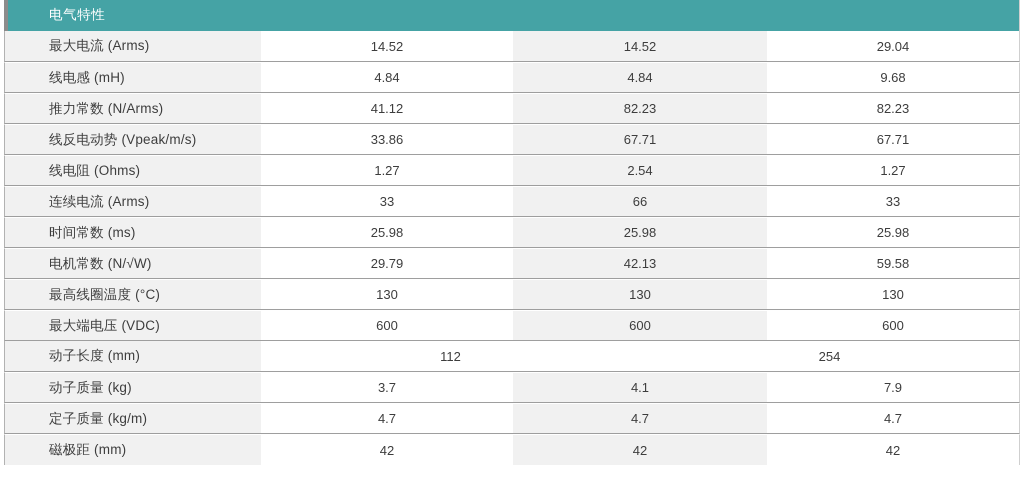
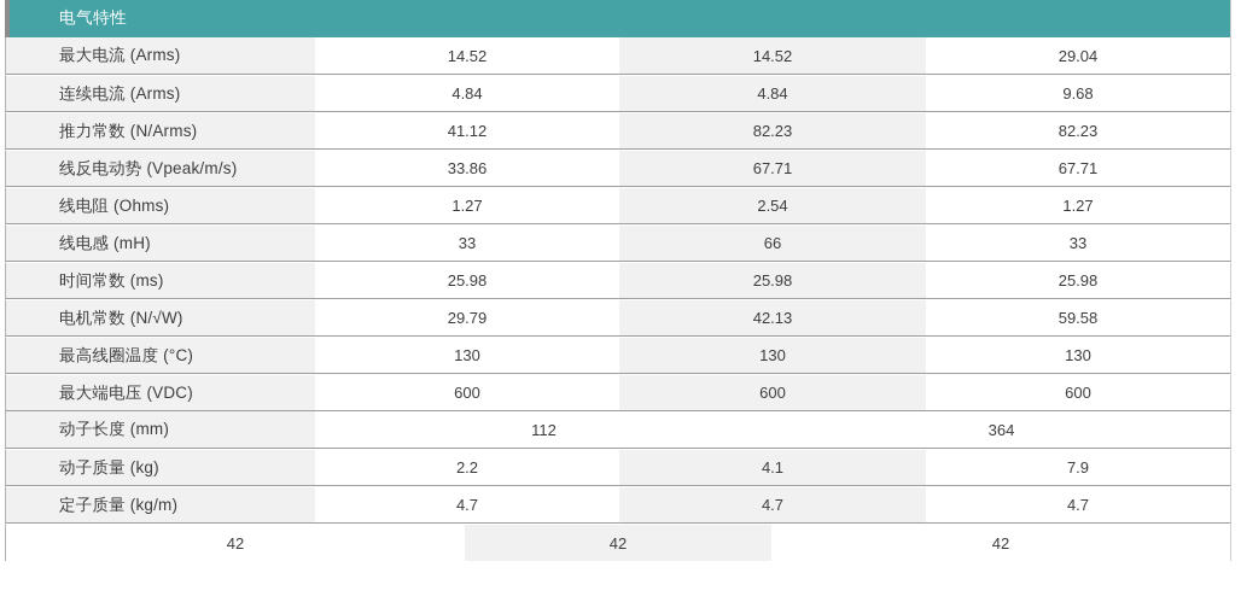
  电气特性
  最大电流 (Arms)
  14.52
  14.52
  29.04
- 线电感 (mH)
+ 连续电流 (Arms)
  4.84
  4.84
  9.68
  推力常数 (N/Arms)
  41.12
  82.23
  82.23
  线反电动势 (Vpeak/m/s)
  33.86
  67.71
  67.71
  线电阻 (Ohms)
  1.27
  2.54
  1.27
- 连续电流 (Arms)
+ 线电感 (mH)
  33
  66
  33
  时间常数 (ms)
  25.98
  25.98
  25.98
  电机常数 (N/√W)
  29.79
  42.13
  59.58
  最高线圈温度 (°C)
  130
  130
  130
  最大端电压 (VDC)
  600
  600
  600
  动子长度 (mm)
  112
- 254
+ 364
  动子质量 (kg)
- 3.7
+ 2.2
  4.1
  7.9
  定子质量 (kg/m)
  4.7
  4.7
  4.7
- 磁极距 (mm)
  42
  42
  42
